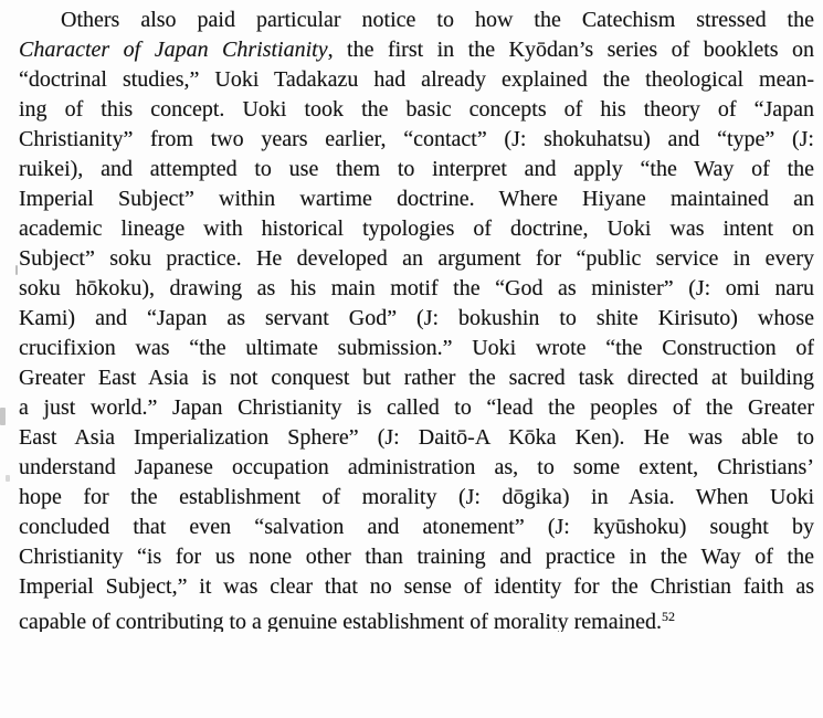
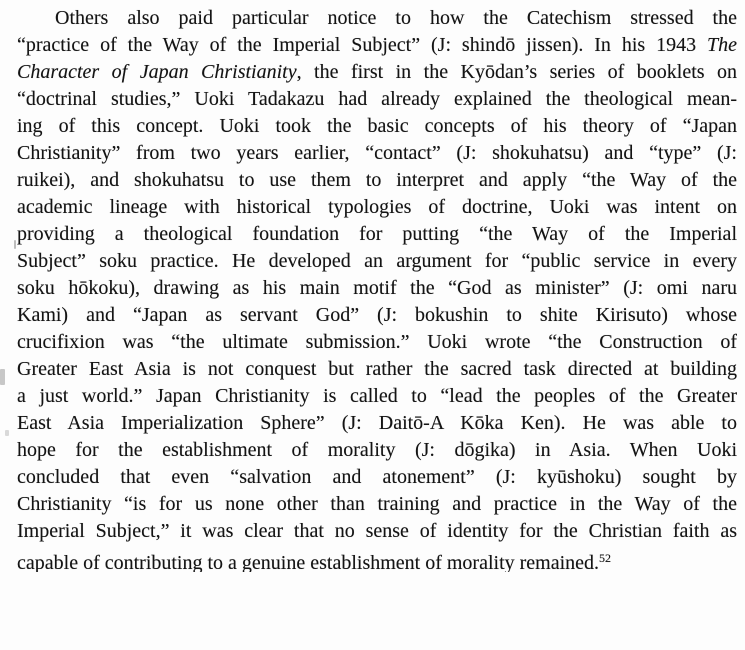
  Others also paid particular notice to how the Catechism stressed the
+ “practice of the Way of the Imperial Subject” (J: shindō jissen). In his 1943 The
  Character of Japan Christianity, the first in the Kyōdan’s series of booklets on
  “doctrinal studies,” Uoki Tadakazu had already explained the theological mean-
  ing of this concept. Uoki took the basic concepts of his theory of “Japan
  Christianity” from two years earlier, “contact” (J: shokuhatsu) and “type” (J:
- ruikei), and attempted to use them to interpret and apply “the Way of the
+ ruikei), and shokuhatsu to use them to interpret and apply “the Way of the
- Imperial Subject” within wartime doctrine. Where Hiyane maintained an
  academic lineage with historical typologies of doctrine, Uoki was intent on
+ providing a theological foundation for putting “the Way of the Imperial
  Subject” soku practice. He developed an argument for “public service in every
  soku hōkoku), drawing as his main motif the “God as minister” (J: omi naru
  Kami) and “Japan as servant God” (J: bokushin to shite Kirisuto) whose
  crucifixion was “the ultimate submission.” Uoki wrote “the Construction of
  Greater East Asia is not conquest but rather the sacred task directed at building
  a just world.” Japan Christianity is called to “lead the peoples of the Greater
  East Asia Imperialization Sphere” (J: Daitō-A Kōka Ken). He was able to
- understand Japanese occupation administration as, to some extent, Christians’
  hope for the establishment of morality (J: dōgika) in Asia. When Uoki
  concluded that even “salvation and atonement” (J: kyūshoku) sought by
  Christianity “is for us none other than training and practice in the Way of the
  Imperial Subject,” it was clear that no sense of identity for the Christian faith as
  capable of contributing to a genuine establishment of morality remained.52
